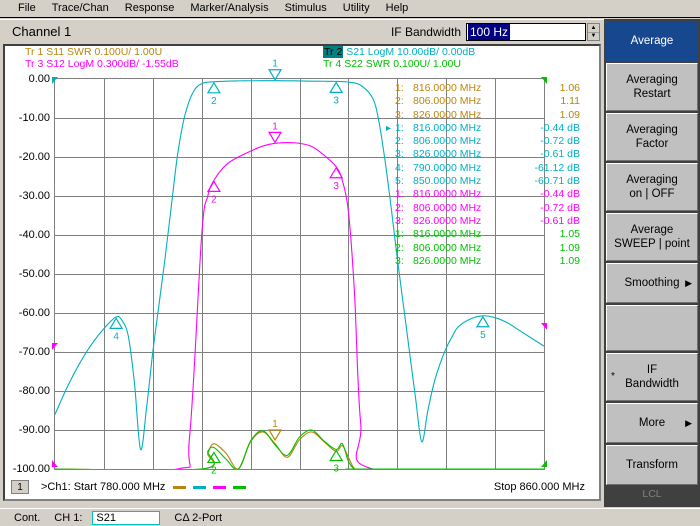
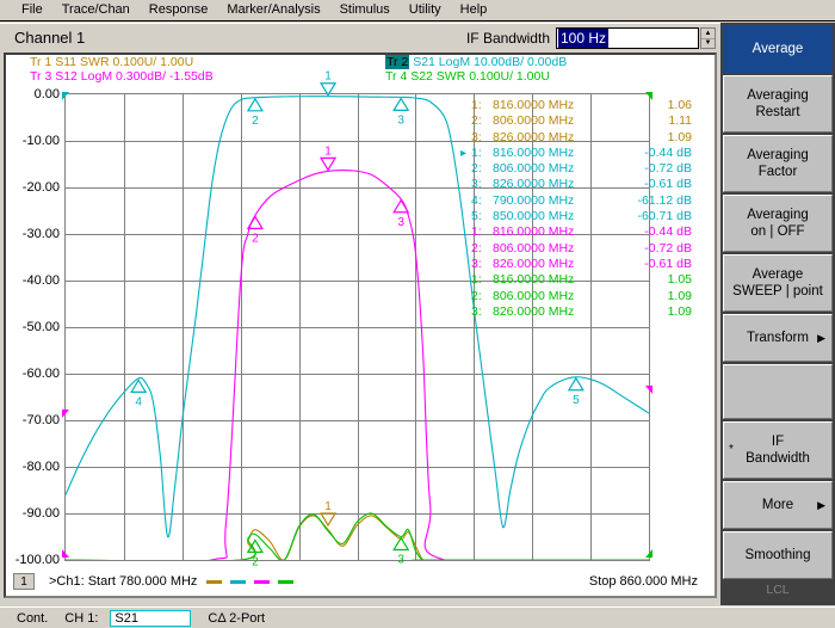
  File
  Trace/Chan
  Response
  Marker/Analysis
  Stimulus
  Utility
  Help
  Channel 1
  IF Bandwidth
  100 Hz
  Tr 1 S11 SWR 0.100U/ 1.00U
  Tr 3 S12 LogM 0.300dB/ -1.55dB
  Tr 2 S21 LogM 10.00dB/ 0.00dB
  Tr 4 S22 SWR 0.100U/ 1.00U
  0.00
  -10.00
  -20.00
  -30.00
  -40.00
  -50.00
  -60.00
  -70.00
  -80.00
  -90.00
  -100.00
  1
  2
  3
  4
  5
  1
  2
  3
  1
  2
  3
  1:
  816.0000 MHz
  1.06
  2:
  806.0000 MHz
  1.11
  3:
  826.0000 MHz
  1.09
  ▸
  1:
  816.0000 MHz
  -0.44 dB
  2:
  806.0000 MHz
  -0.72 dB
  3:
  826.0000 MHz
  -0.61 dB
  4:
  790.0000 MHz
  -61.12 dB
  5:
  850.0000 MHz
  -60.71 dB
  1:
  816.0000 MHz
  -0.44 dB
  2:
  806.0000 MHz
  -0.72 dB
  3:
  826.0000 MHz
  -0.61 dB
  1:
  816.0000 MHz
  1.05
  2:
  806.0000 MHz
  1.09
  3:
  826.0000 MHz
  1.09
  1
  >Ch1: Start 780.000 MHz
  Stop 860.000 MHz
  Average
  Averaging
  Restart
  Averaging
  Factor
  Averaging
  on | OFF
  Average
  SWEEP | point
- Smoothing
+ Transform
  ▶
  *
  IF
  Bandwidth
  More
  ▶
- Transform
+ Smoothing
  LCL
  Cont.
  CH 1:
  S21
  CΔ 2-Port
